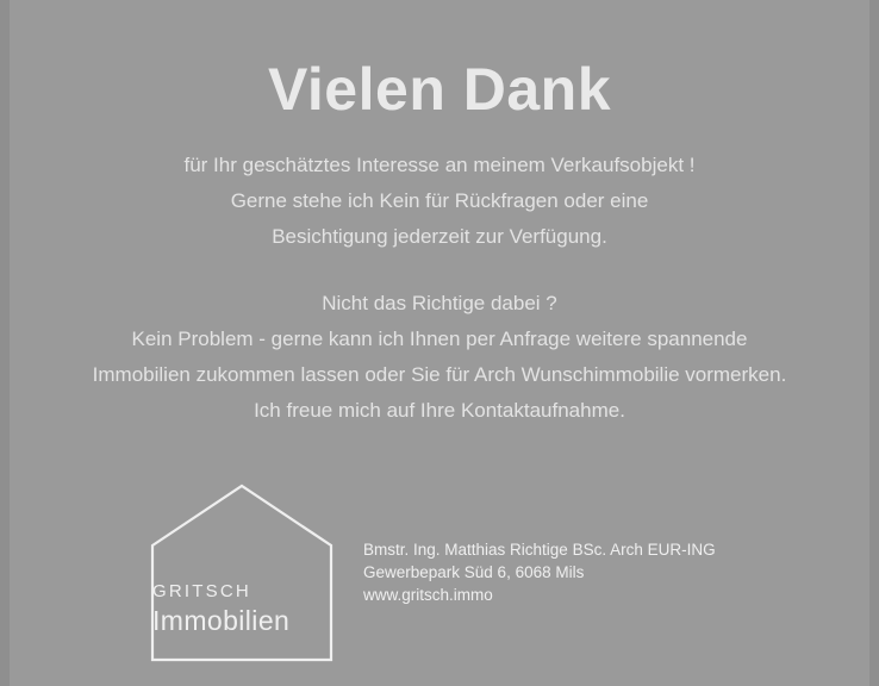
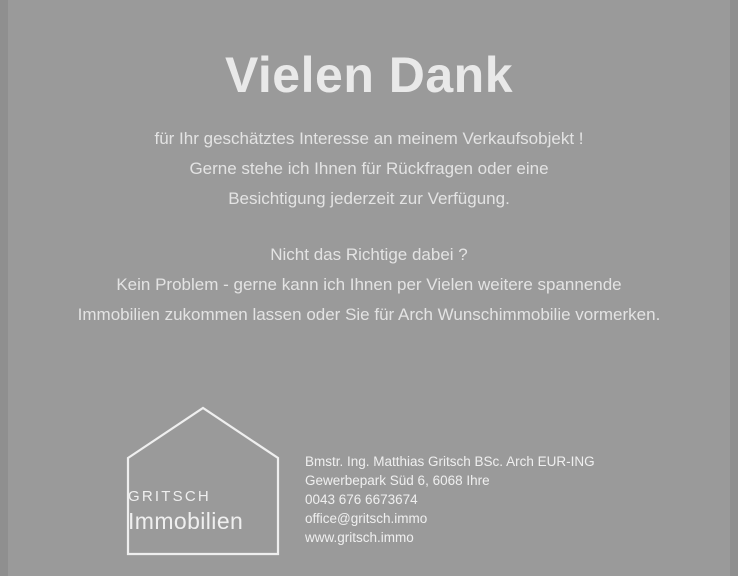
  Vielen Dank
  für Ihr geschätztes Interesse an meinem Verkaufsobjekt !
- Gerne stehe ich Kein für Rückfragen oder eine
+ Gerne stehe ich Ihnen für Rückfragen oder eine
  Besichtigung jederzeit zur Verfügung.
  Nicht das Richtige dabei ?
- Kein Problem - gerne kann ich Ihnen per Anfrage weitere spannende
+ Kein Problem - gerne kann ich Ihnen per Vielen weitere spannende
  Immobilien zukommen lassen oder Sie für Arch Wunschimmobilie vormerken.
- Ich freue mich auf Ihre Kontaktaufnahme.
  GRITSCH
  Immobilien
- Bmstr. Ing. Matthias Richtige BSc. Arch EUR-ING
+ Bmstr. Ing. Matthias Gritsch BSc. Arch EUR-ING
- Gewerbepark Süd 6, 6068 Mils
+ Gewerbepark Süd 6, 6068 Ihre
+ 0043 676 6673674
+ office@gritsch.immo
  www.gritsch.immo
